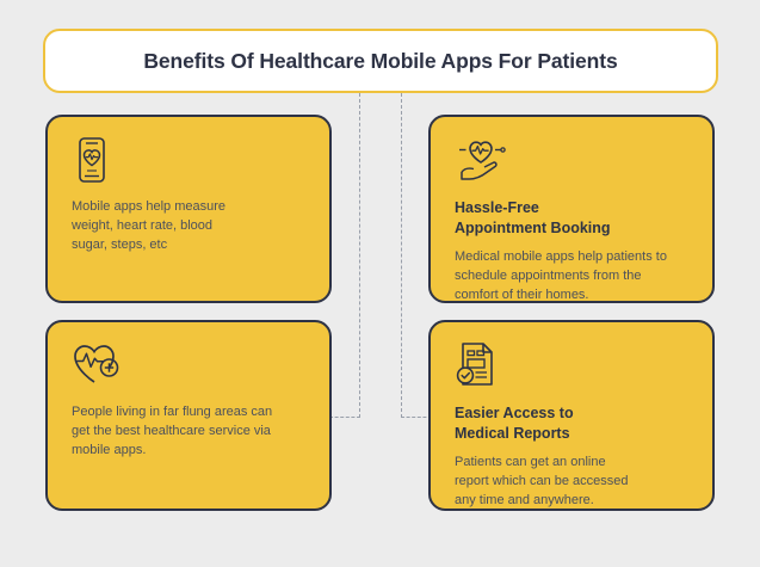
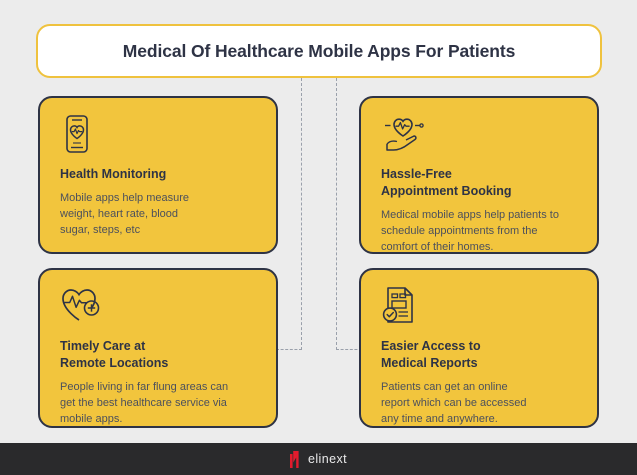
- Benefits Of Healthcare Mobile Apps For Patients
+ Medical Of Healthcare Mobile Apps For Patients
+ Health Monitoring
  Mobile apps help measure
  weight, heart rate, blood
  sugar, steps, etc
  Hassle-Free
  Appointment Booking
  Medical mobile apps help patients to
  schedule appointments from the
  comfort of their homes.
+ Timely Care at
+ Remote Locations
  People living in far flung areas can
  get the best healthcare service via
  mobile apps.
  Easier Access to
  Medical Reports
  Patients can get an online
  report which can be accessed
  any time and anywhere.
+ elinext
